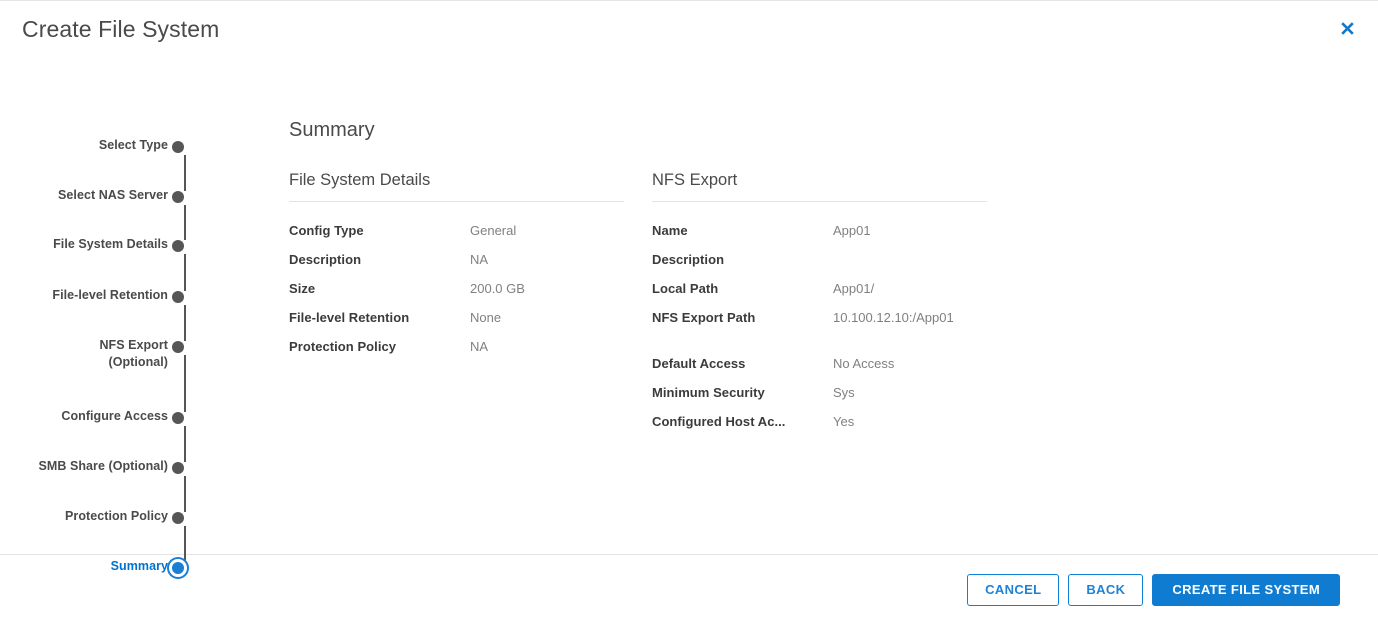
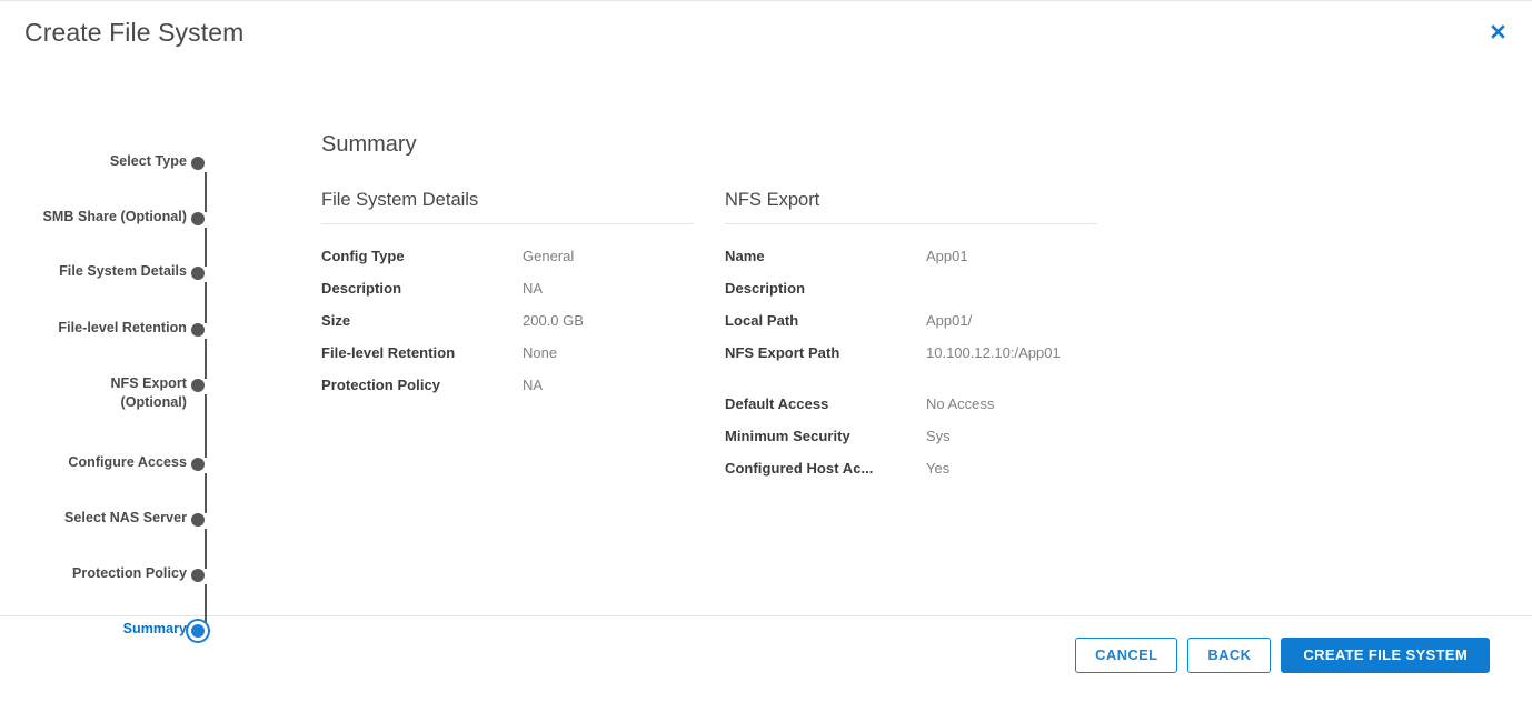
  Create File System
  Select Type
- Select NAS Server
+ SMB Share (Optional)
  File System Details
  File-level Retention
  NFS Export
  (Optional)
  Configure Access
- SMB Share (Optional)
+ Select NAS Server
  Protection Policy
  Summary
  Summary
  File System Details
  Config Type
  General
  Description
  NA
  Size
  200.0 GB
  File-level Retention
  None
  Protection Policy
  NA
  NFS Export
  Name
  App01
  Description
  Local Path
  App01/
  NFS Export Path
  10.100.12.10:/App01
  Default Access
  No Access
  Minimum Security
  Sys
  Configured Host Ac...
  Yes
  CANCEL
  BACK
  CREATE FILE SYSTEM
